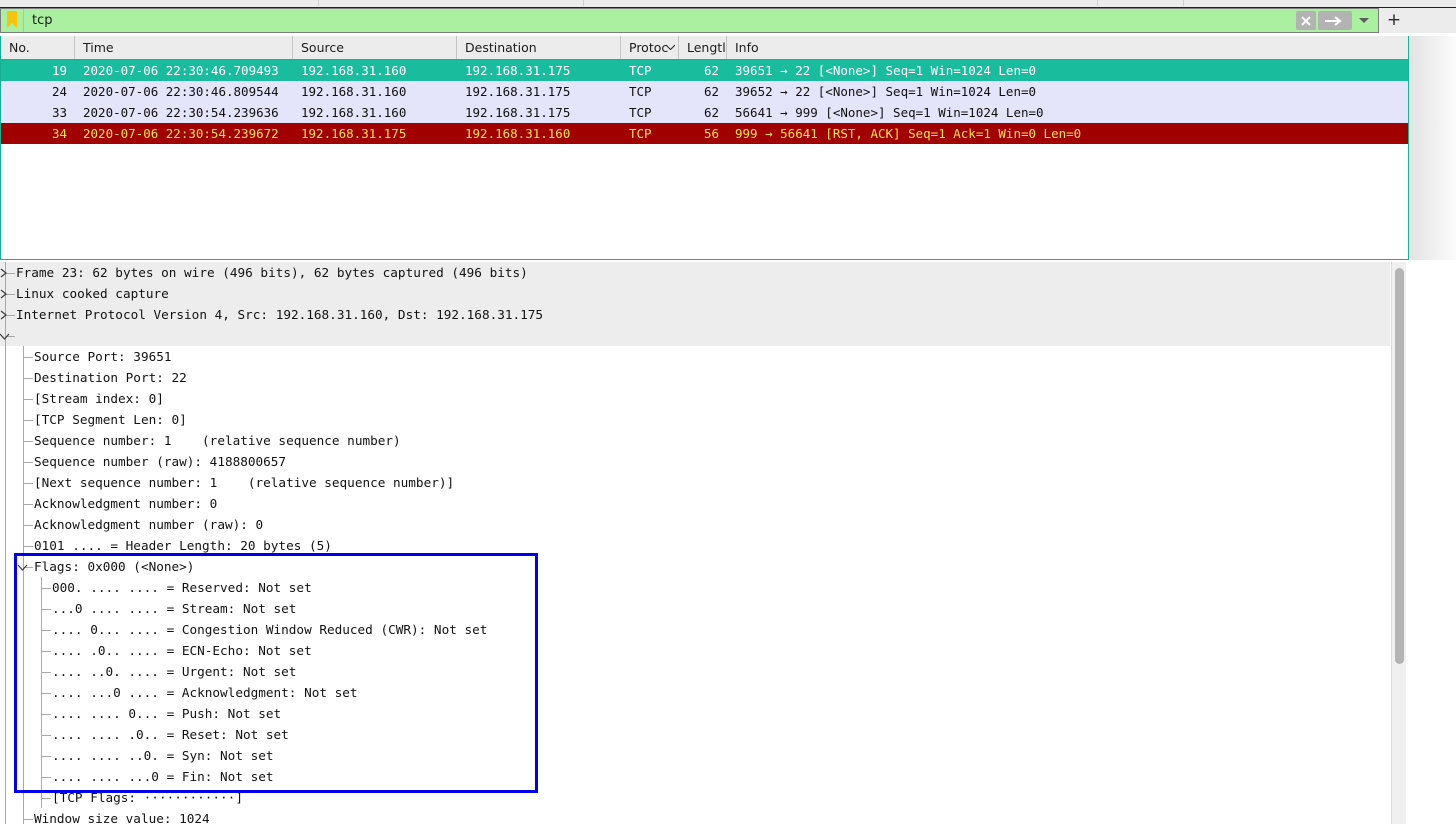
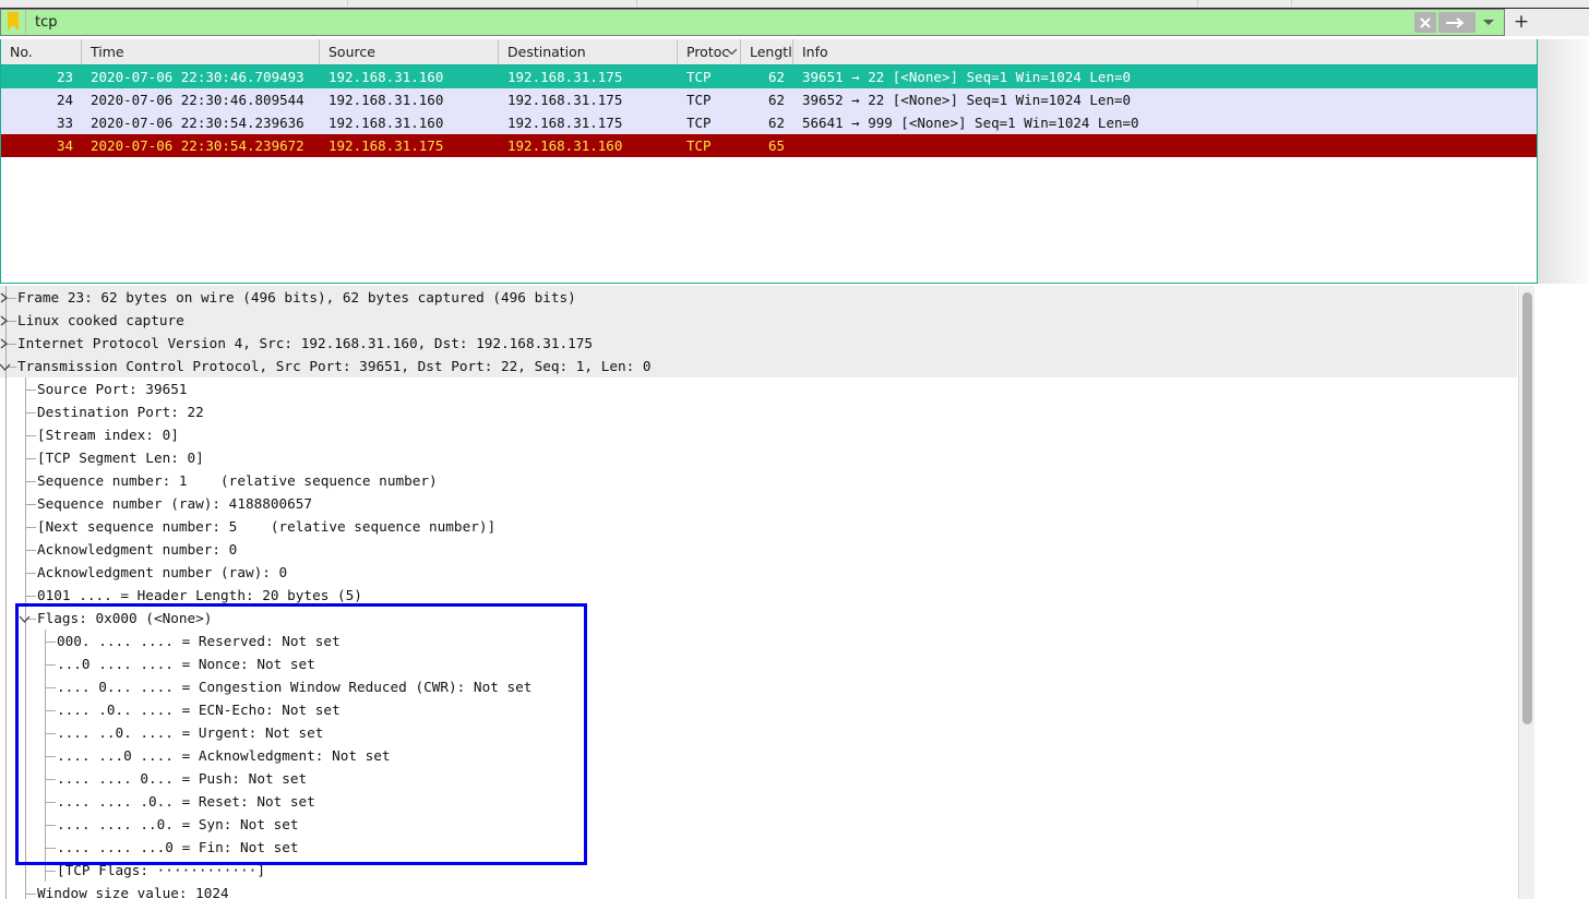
  tcp
  +
  No.
  Time
  Source
  Destination
  Protoc
  Lengtl
  Info
- 19
+ 23
  2020-07-06 22:30:46.709493
  192.168.31.160
  192.168.31.175
  TCP
  62
  39651 → 22 [<None>] Seq=1 Win=1024 Len=0
  24
  2020-07-06 22:30:46.809544
  192.168.31.160
  192.168.31.175
  TCP
  62
  39652 → 22 [<None>] Seq=1 Win=1024 Len=0
  33
  2020-07-06 22:30:54.239636
  192.168.31.160
  192.168.31.175
  TCP
  62
  56641 → 999 [<None>] Seq=1 Win=1024 Len=0
  34
  2020-07-06 22:30:54.239672
  192.168.31.175
  192.168.31.160
  TCP
- 56
+ 65
- 999 → 56641 [RST, ACK] Seq=1 Ack=1 Win=0 Len=0
  Frame 23: 62 bytes on wire (496 bits), 62 bytes captured (496 bits)
  Linux cooked capture
  Internet Protocol Version 4, Src: 192.168.31.160, Dst: 192.168.31.175
+ Transmission Control Protocol, Src Port: 39651, Dst Port: 22, Seq: 1, Len: 0
  Source Port: 39651
  Destination Port: 22
  [Stream index: 0]
  [TCP Segment Len: 0]
  Sequence number: 1 (relative sequence number)
  Sequence number (raw): 4188800657
- [Next sequence number: 1 (relative sequence number)]
+ [Next sequence number: 5 (relative sequence number)]
  Acknowledgment number: 0
  Acknowledgment number (raw): 0
  0101 .... = Header Length: 20 bytes (5)
  Flags: 0x000 (<None>)
  000. .... .... = Reserved: Not set
- ...0 .... .... = Stream: Not set
+ ...0 .... .... = Nonce: Not set
  .... 0... .... = Congestion Window Reduced (CWR): Not set
  .... .0.. .... = ECN-Echo: Not set
  .... ..0. .... = Urgent: Not set
  .... ...0 .... = Acknowledgment: Not set
  .... .... 0... = Push: Not set
  .... .... .0.. = Reset: Not set
  .... .... ..0. = Syn: Not set
  .... .... ...0 = Fin: Not set
  [TCP Flags: ············]
  Window size value: 1024
